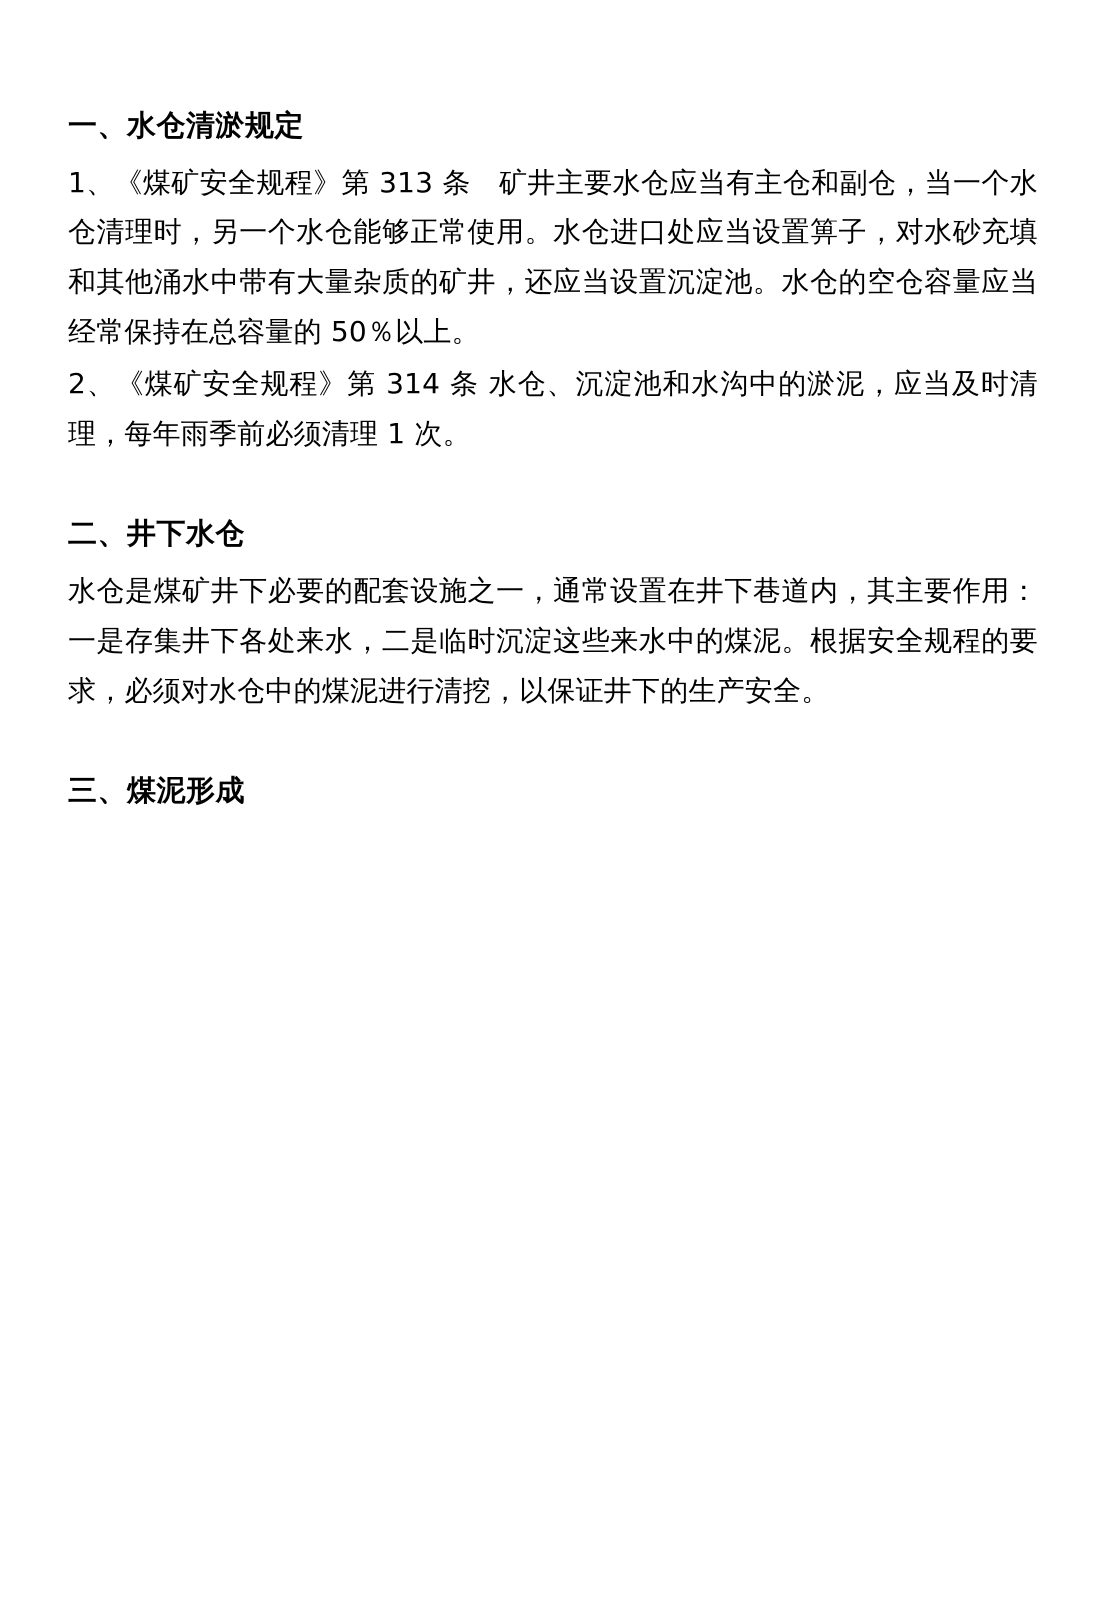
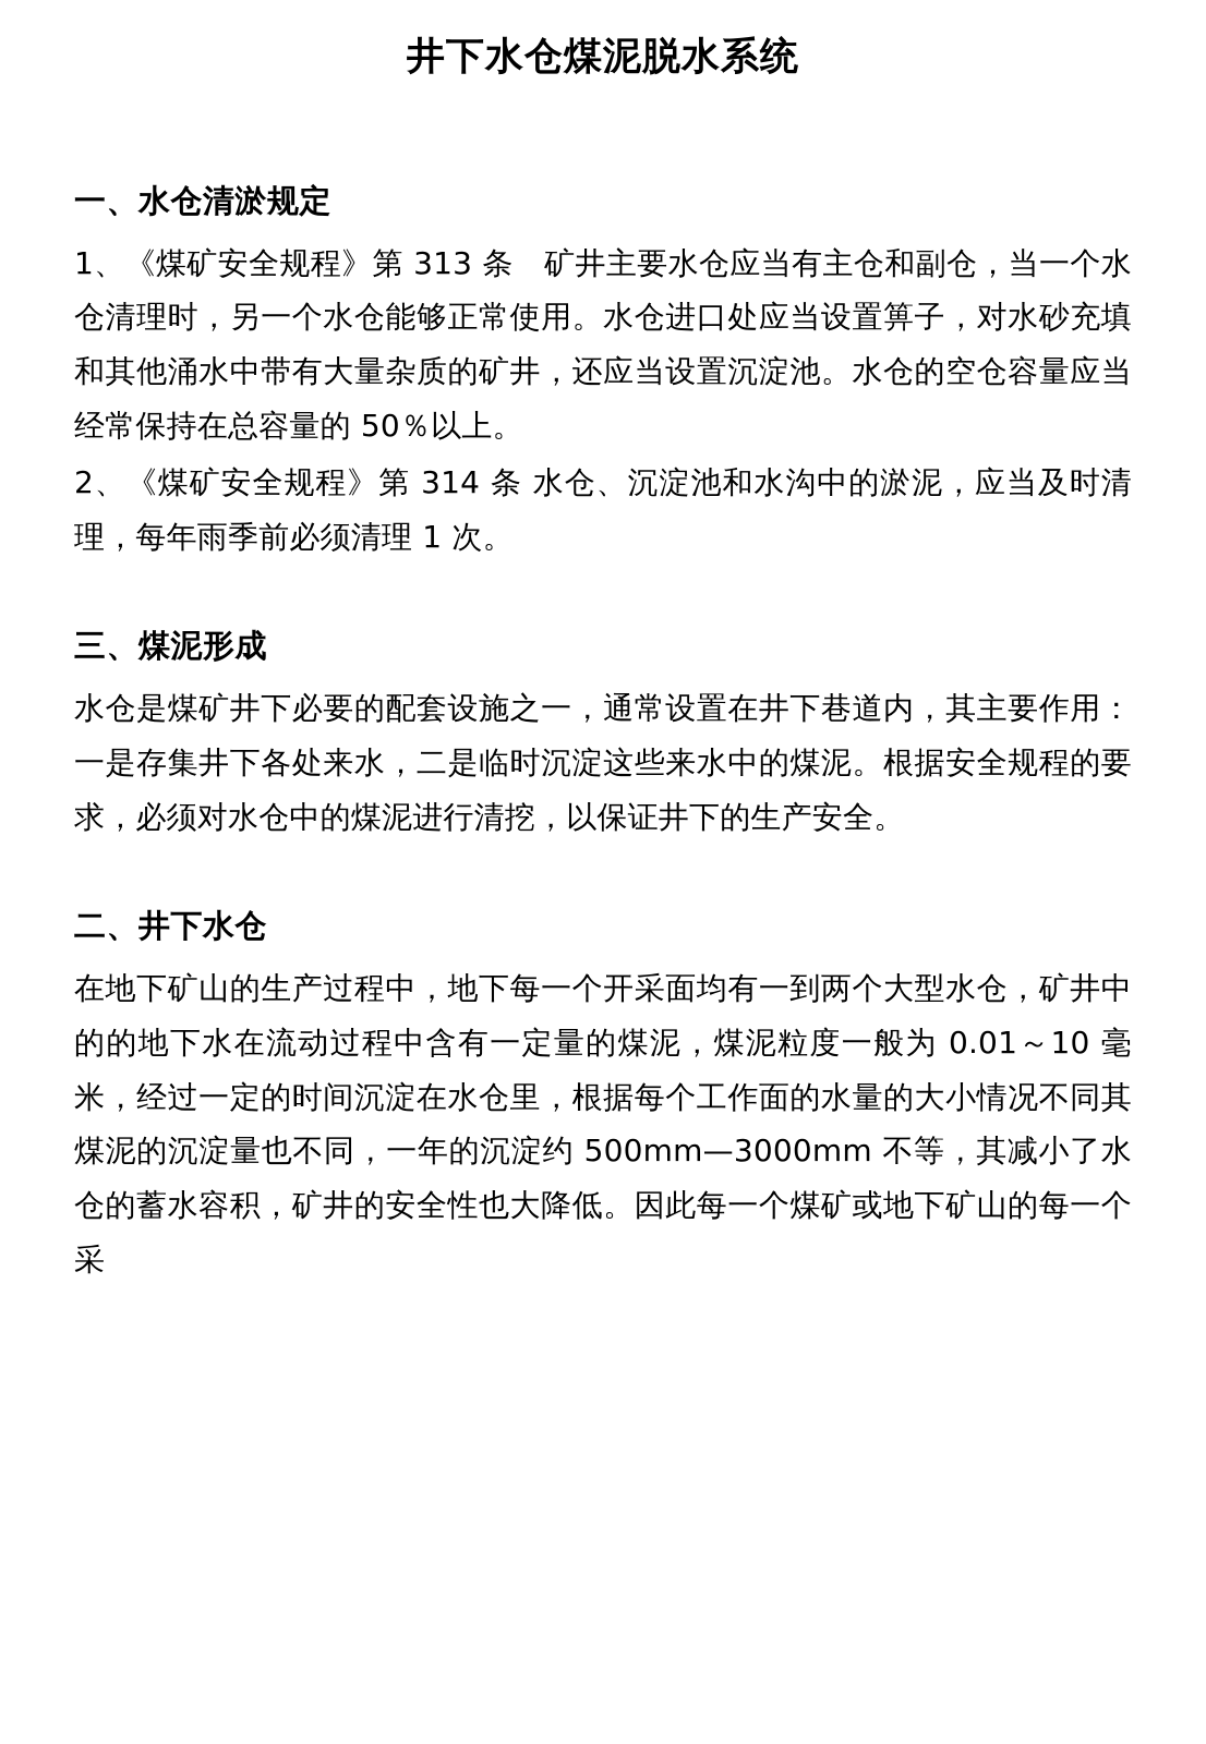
+ 井下水仓煤泥脱水系统
  一、水仓清淤规定
  1、《煤矿安全规程》第 313 条 矿井主要水仓应当有主仓和副仓，当一个水仓清理时，另一个水仓能够正常使用。水仓进口处应当设置箅子，对水砂充填和其他涌水中带有大量杂质的矿井，还应当设置沉淀池。水仓的空仓容量应当经常保持在总容量的 50％以上。
  2、《煤矿安全规程》第 314 条 水仓、沉淀池和水沟中的淤泥，应当及时清理，每年雨季前必须清理 1 次。
- 二、井下水仓
+ 三、煤泥形成
  水仓是煤矿井下必要的配套设施之一，通常设置在井下巷道内，其主要作用：一是存集井下各处来水，二是临时沉淀这些来水中的煤泥。根据安全规程的要求，必须对水仓中的煤泥进行清挖，以保证井下的生产安全。
- 三、煤泥形成
+ 二、井下水仓
+ 在地下矿山的生产过程中，地下每一个开采面均有一到两个大型水仓，矿井中的的地下水在流动过程中含有一定量的煤泥，煤泥粒度一般为 0.01～10 毫米，经过一定的时间沉淀在水仓里，根据每个工作面的水量的大小情况不同其煤泥的沉淀量也不同，一年的沉淀约 500mm—3000mm 不等，其减小了水仓的蓄水容积，矿井的安全性也大降低。因此每一个煤矿或地下矿山的每一个采
